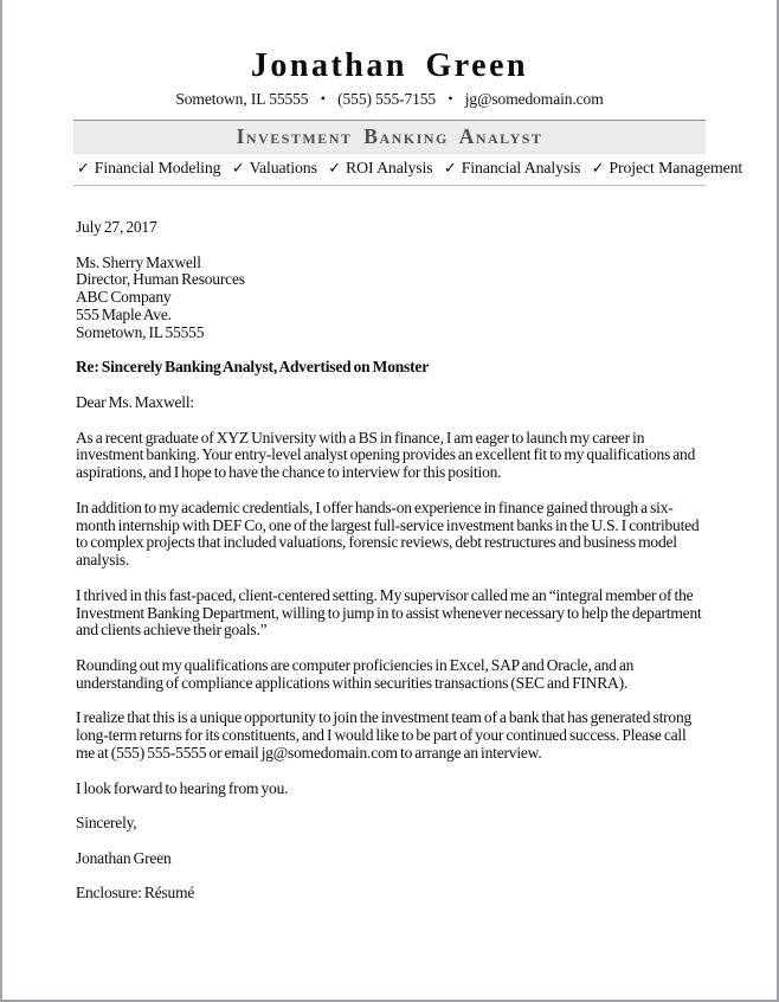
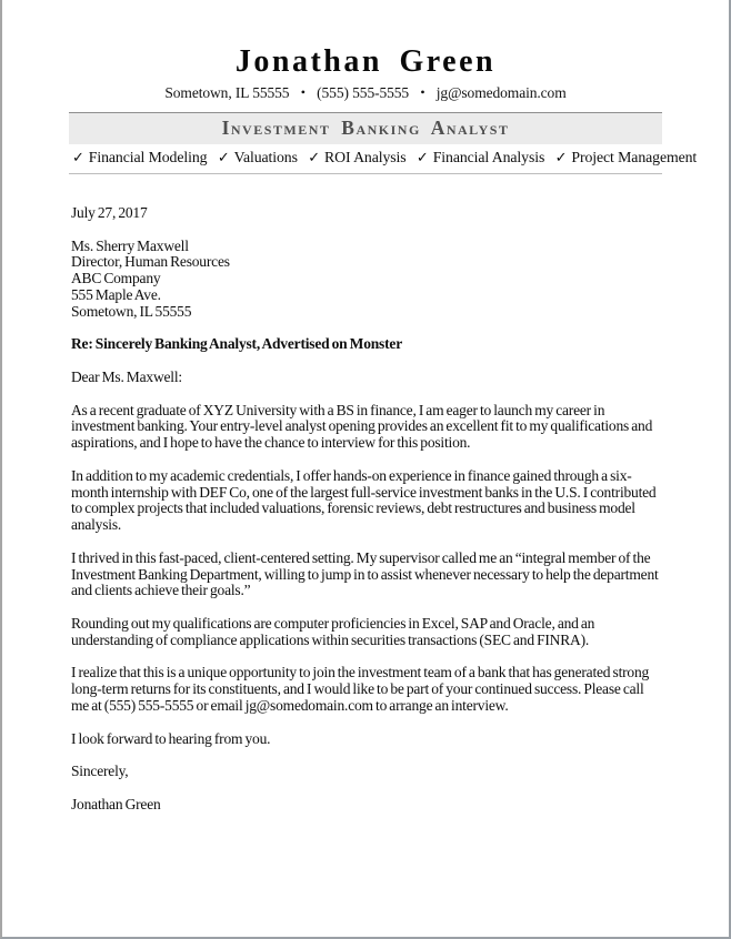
  Jonathan Green
- Sometown, IL 55555 • (555) 555-7155 • jg@somedomain.com
+ Sometown, IL 55555 • (555) 555-5555 • jg@somedomain.com
  Investment Banking Analyst
  ✓ Financial Modeling ✓ Valuations ✓ ROI Analysis ✓ Financial Analysis ✓ Project Management
  July 27, 2017
  Ms. Sherry Maxwell
  Director, Human Resources
  ABC Company
  555 Maple Ave.
  Sometown, IL 55555
  Re: Sincerely Banking Analyst, Advertised on Monster
  Dear Ms. Maxwell:
  As a recent graduate of XYZ University with a BS in finance, I am eager to launch my career in investment banking. Your entry-level analyst opening provides an excellent fit to my qualifications and aspirations, and I hope to have the chance to interview for this position.
  In addition to my academic credentials, I offer hands-on experience in finance gained through a six-month internship with DEF Co, one of the largest full-service investment banks in the U.S. I contributed to complex projects that included valuations, forensic reviews, debt restructures and business model analysis.
  I thrived in this fast-paced, client-centered setting. My supervisor called me an “integral member of the Investment Banking Department, willing to jump in to assist whenever necessary to help the department and clients achieve their goals.”
  Rounding out my qualifications are computer proficiencies in Excel, SAP and Oracle, and an understanding of compliance applications within securities transactions (SEC and FINRA).
  I realize that this is a unique opportunity to join the investment team of a bank that has generated strong long-term returns for its constituents, and I would like to be part of your continued success. Please call me at (555) 555-5555 or email jg@somedomain.com to arrange an interview.
  I look forward to hearing from you.
  Sincerely,
  Jonathan Green
- Enclosure: Résumé
